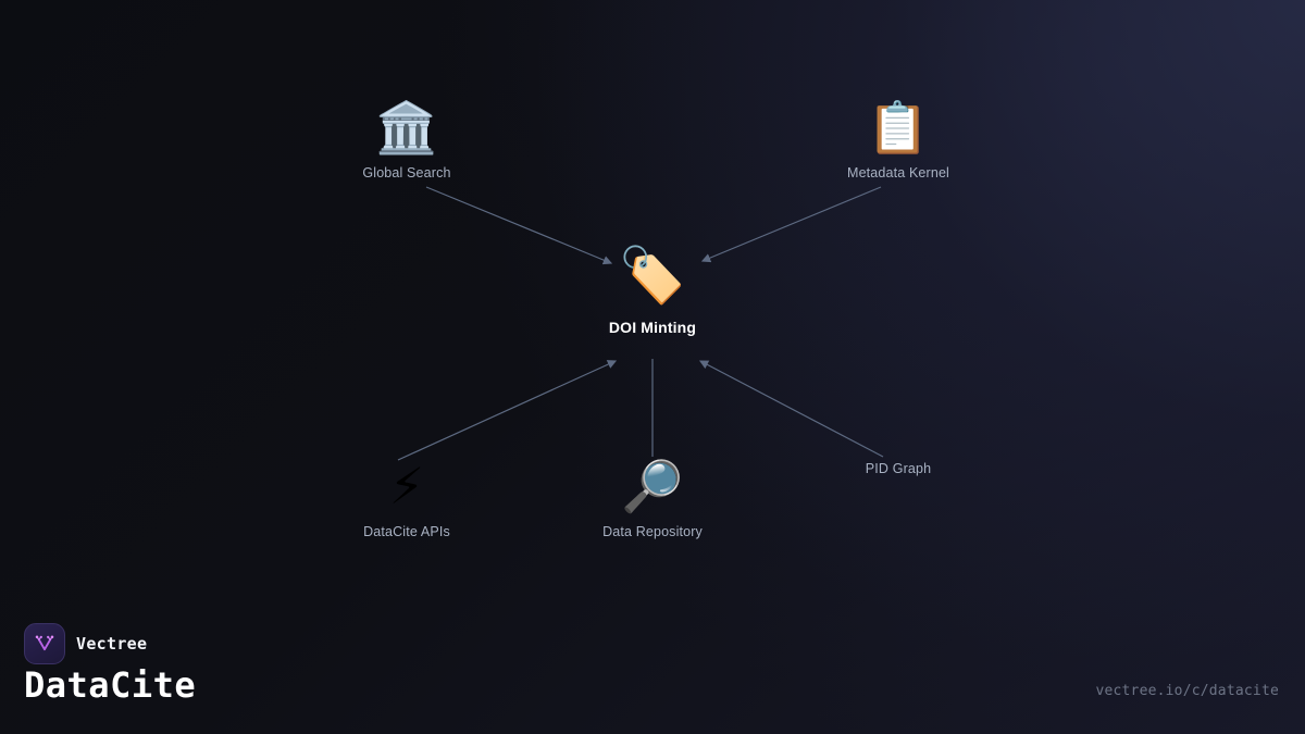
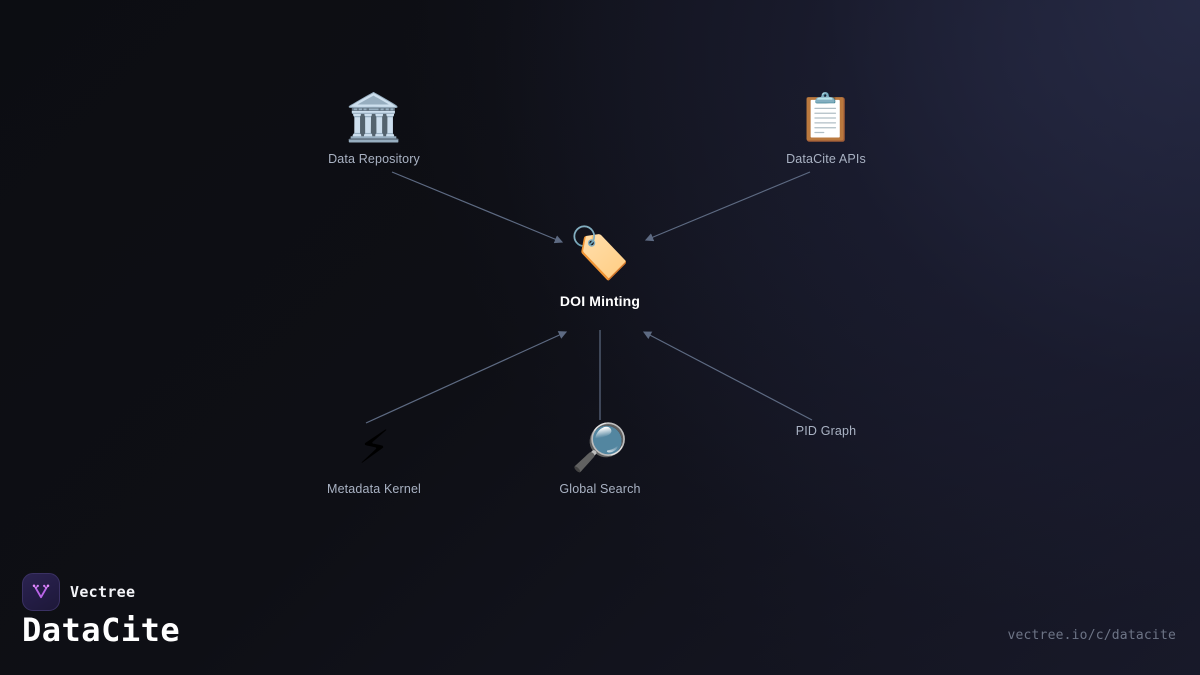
  🏛️
- Global Search
+ Data Repository
  📋
- Metadata Kernel
+ DataCite APIs
  🏷️
  DOI Minting
  ⚡
- DataCite APIs
+ Metadata Kernel
  🔎
- Data Repository
+ Global Search
  PID Graph
  Vectree
  DataCite
  vectree.io/c/datacite
